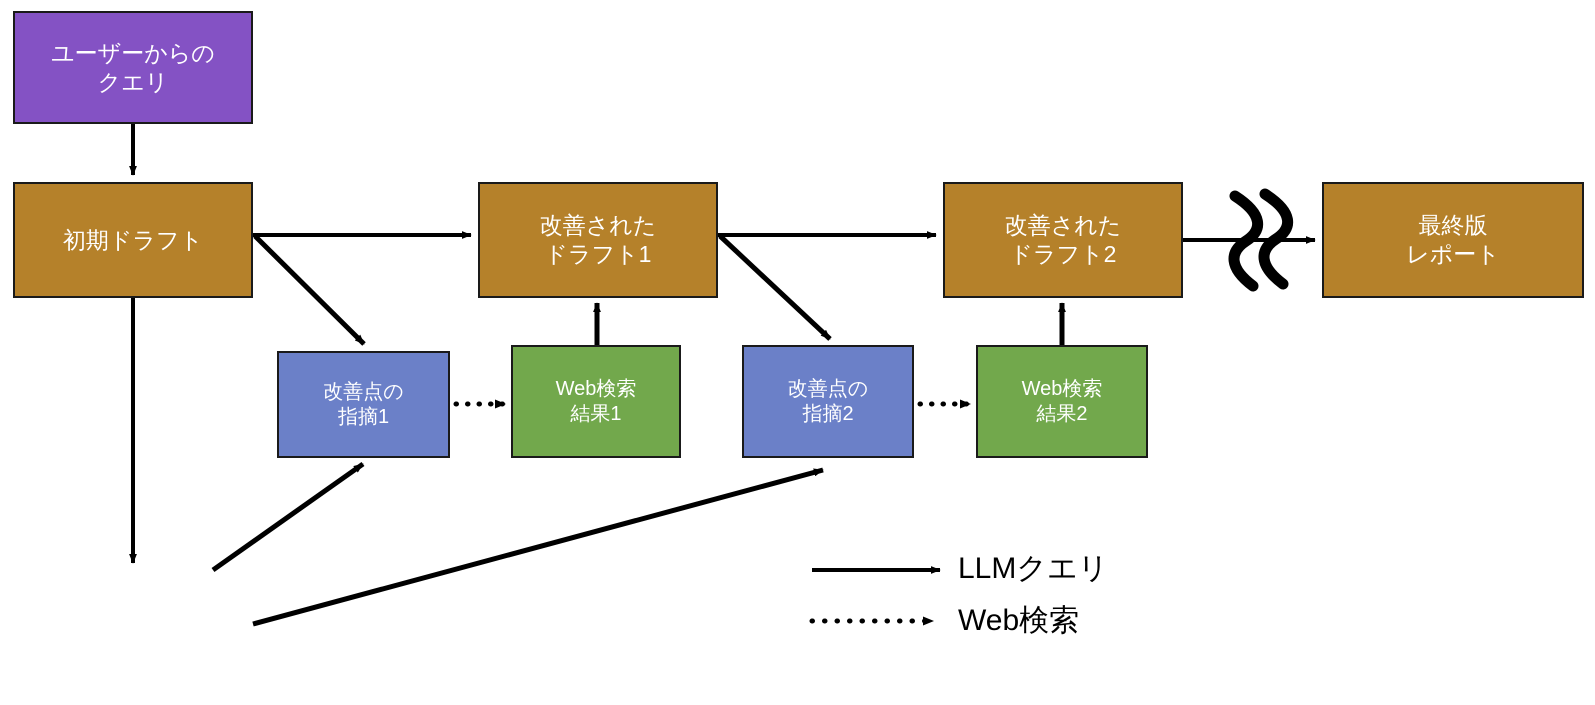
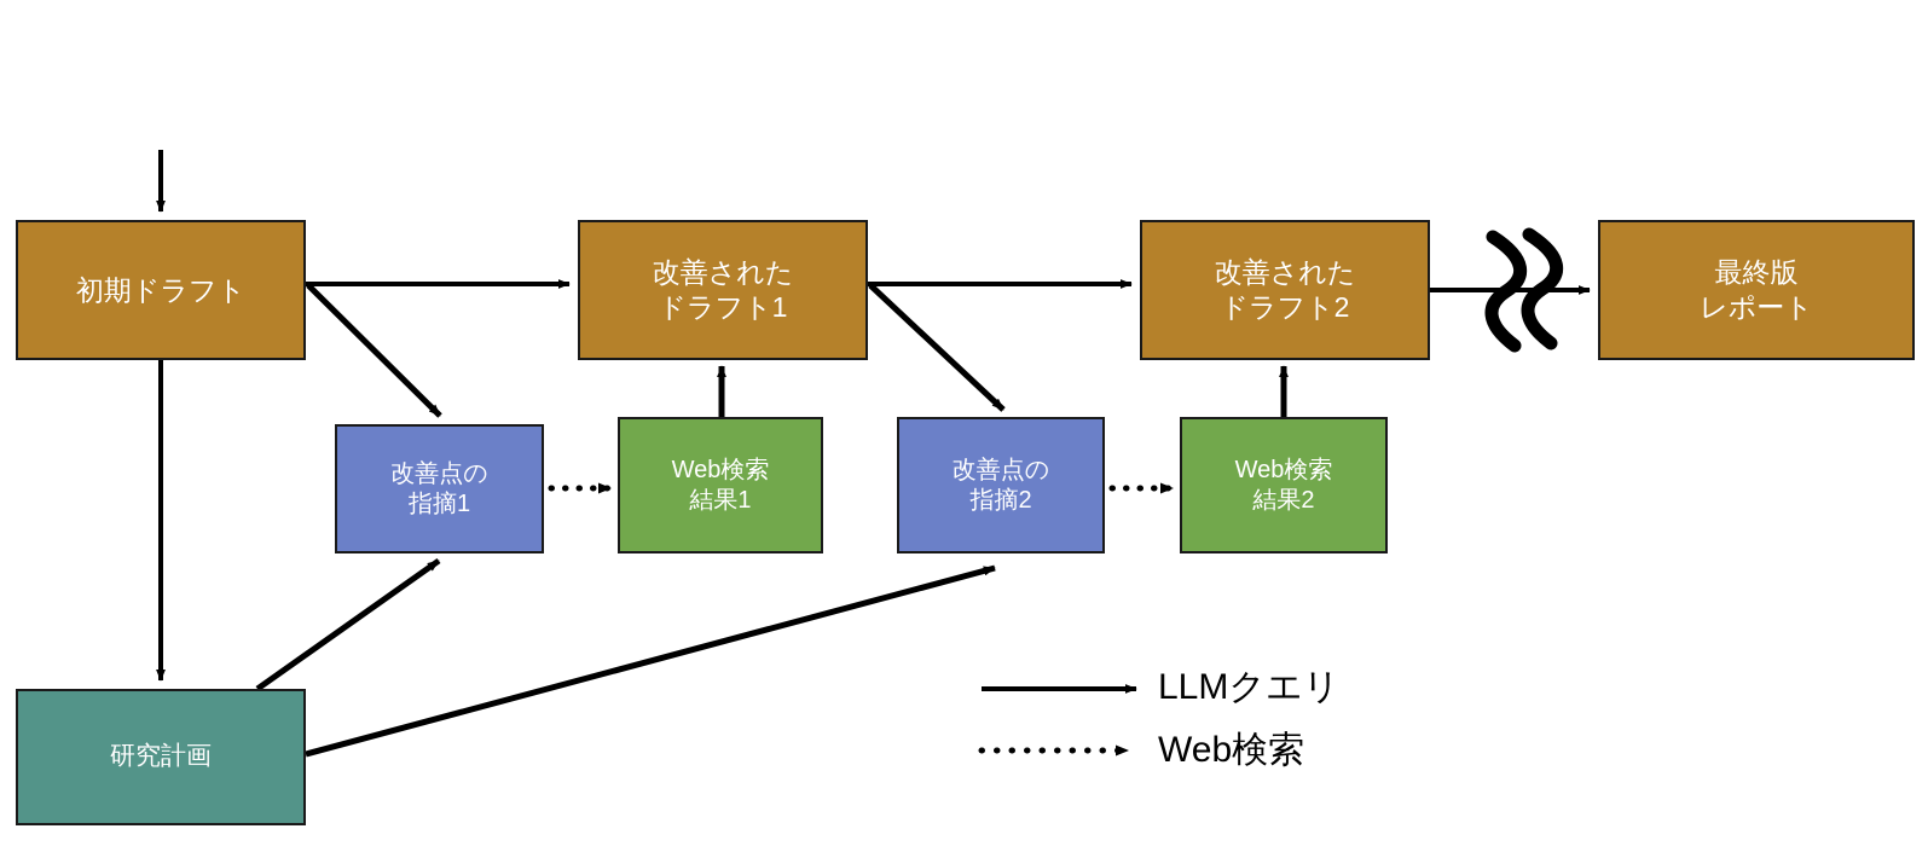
- ユーザーからの
- クエリ
  初期ドラフト
  改善された
  ドラフト1
  改善された
  ドラフト2
  最終版
  レポート
  改善点の
  指摘1
  Web検索
  結果1
  改善点の
  指摘2
  Web検索
  結果2
+ 研究計画
  LLMクエリ
  Web検索
